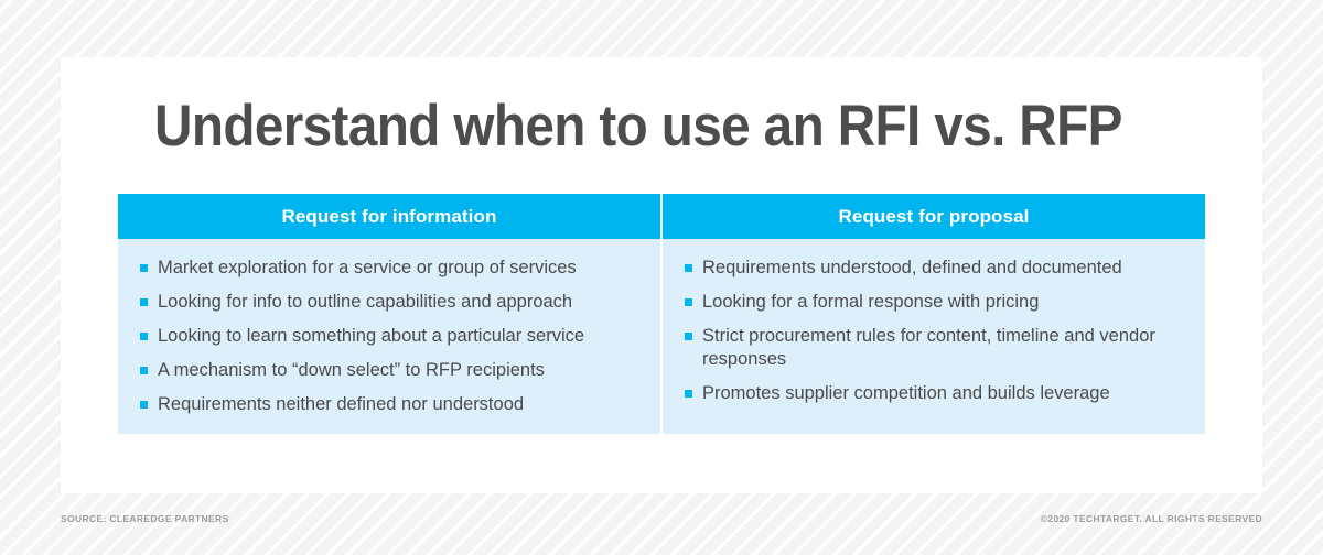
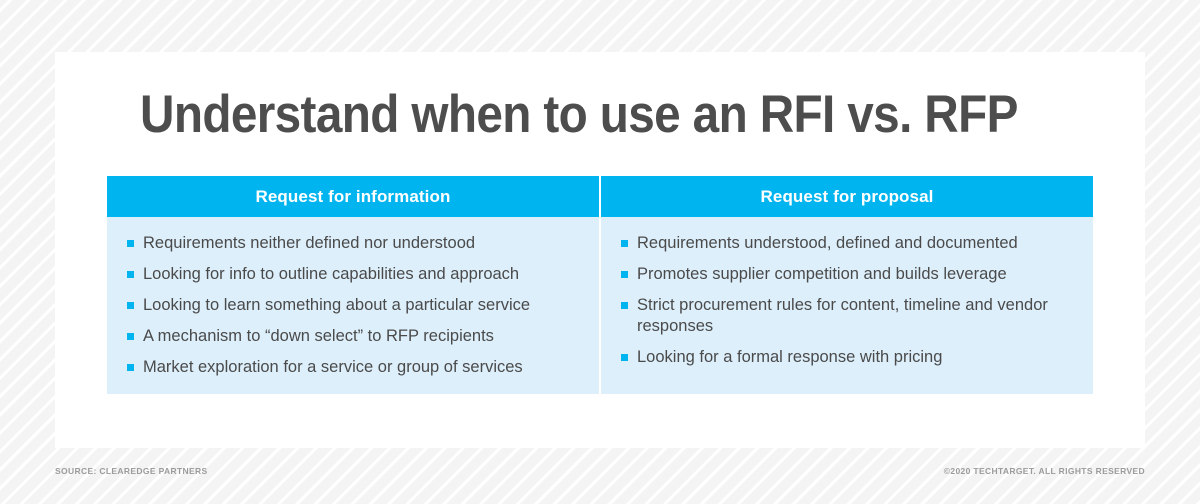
  Understand when to use an RFI vs. RFP
  Request for information
- Market exploration for a service or group of services
+ Requirements neither defined nor understood
  Looking for info to outline capabilities and approach
  Looking to learn something about a particular service
  A mechanism to “down select” to RFP recipients
- Requirements neither defined nor understood
+ Market exploration for a service or group of services
  Request for proposal
  Requirements understood, defined and documented
- Looking for a formal response with pricing
+ Promotes supplier competition and builds leverage
  Strict procurement rules for content, timeline and vendor responses
- Promotes supplier competition and builds leverage
+ Looking for a formal response with pricing
  SOURCE: CLEAREDGE PARTNERS
  ©2020 TECHTARGET. ALL RIGHTS RESERVED
